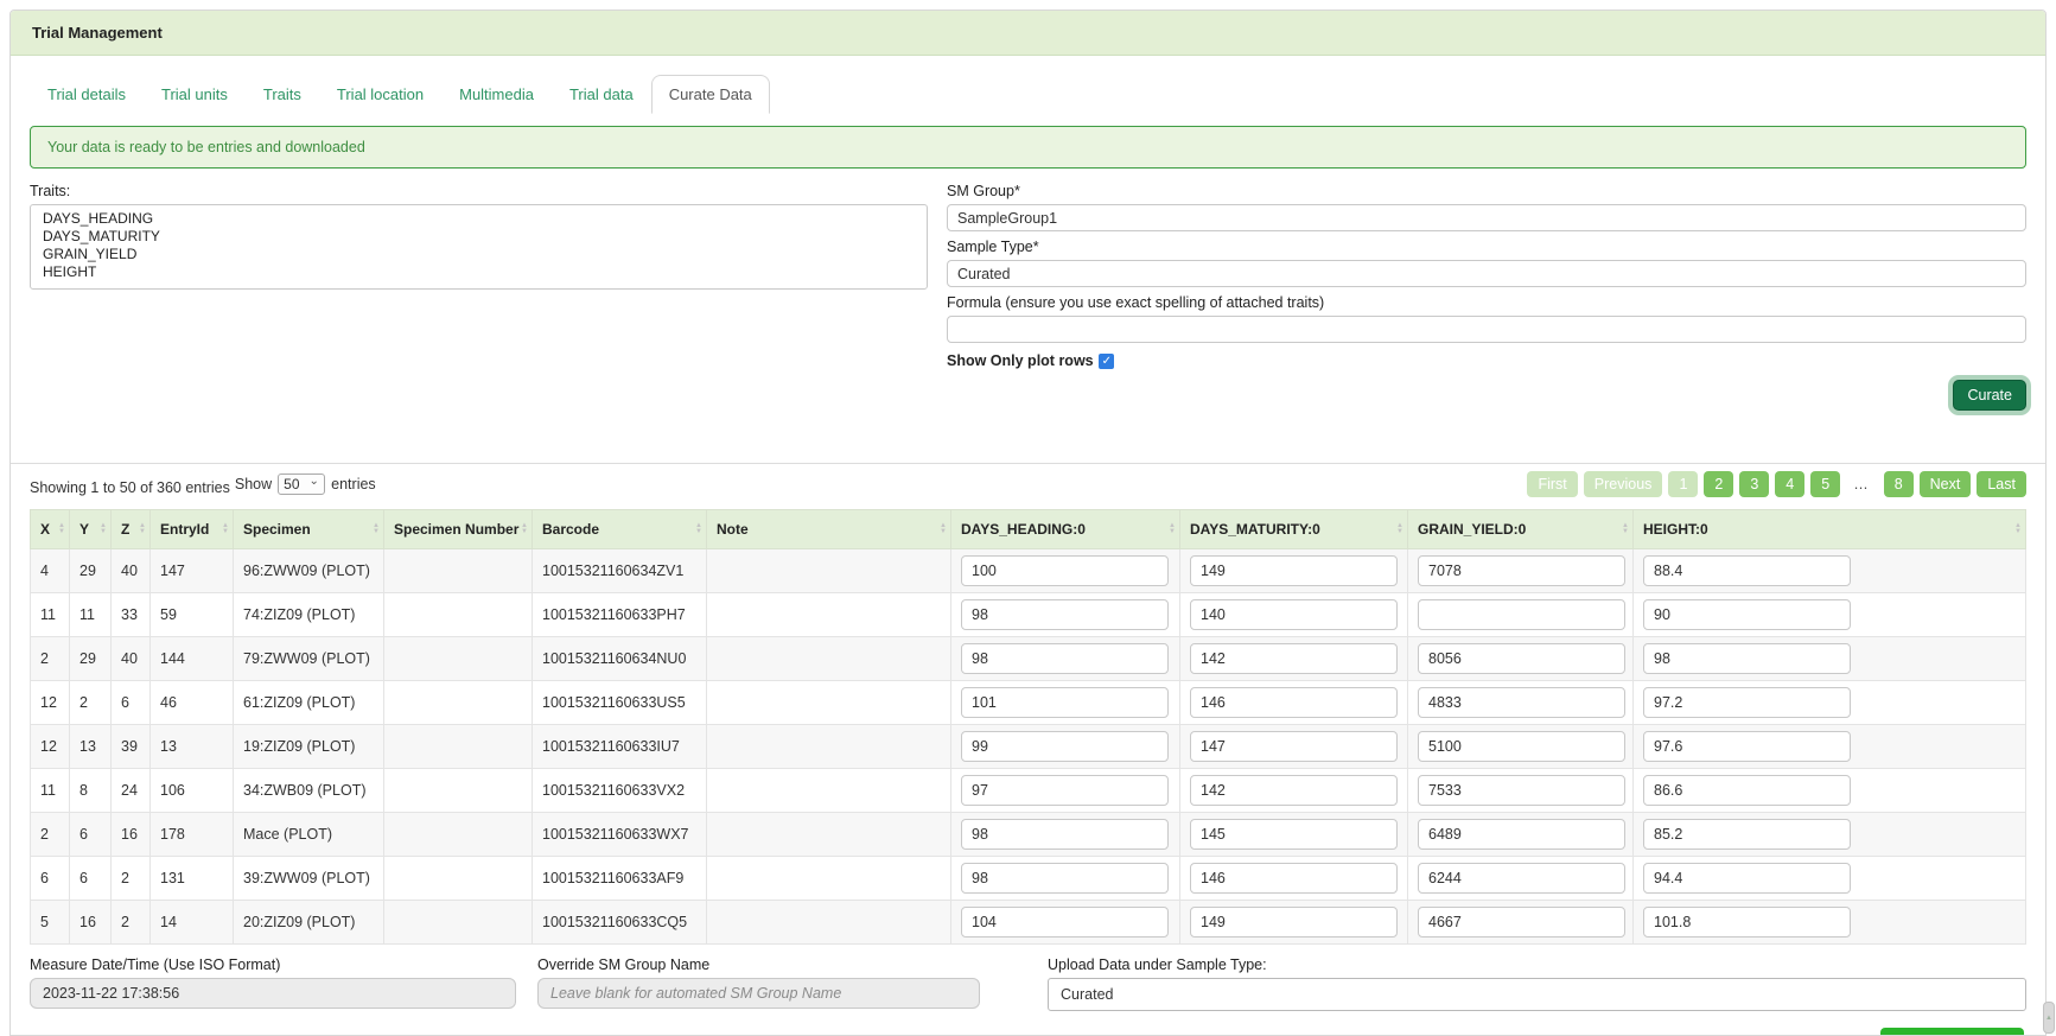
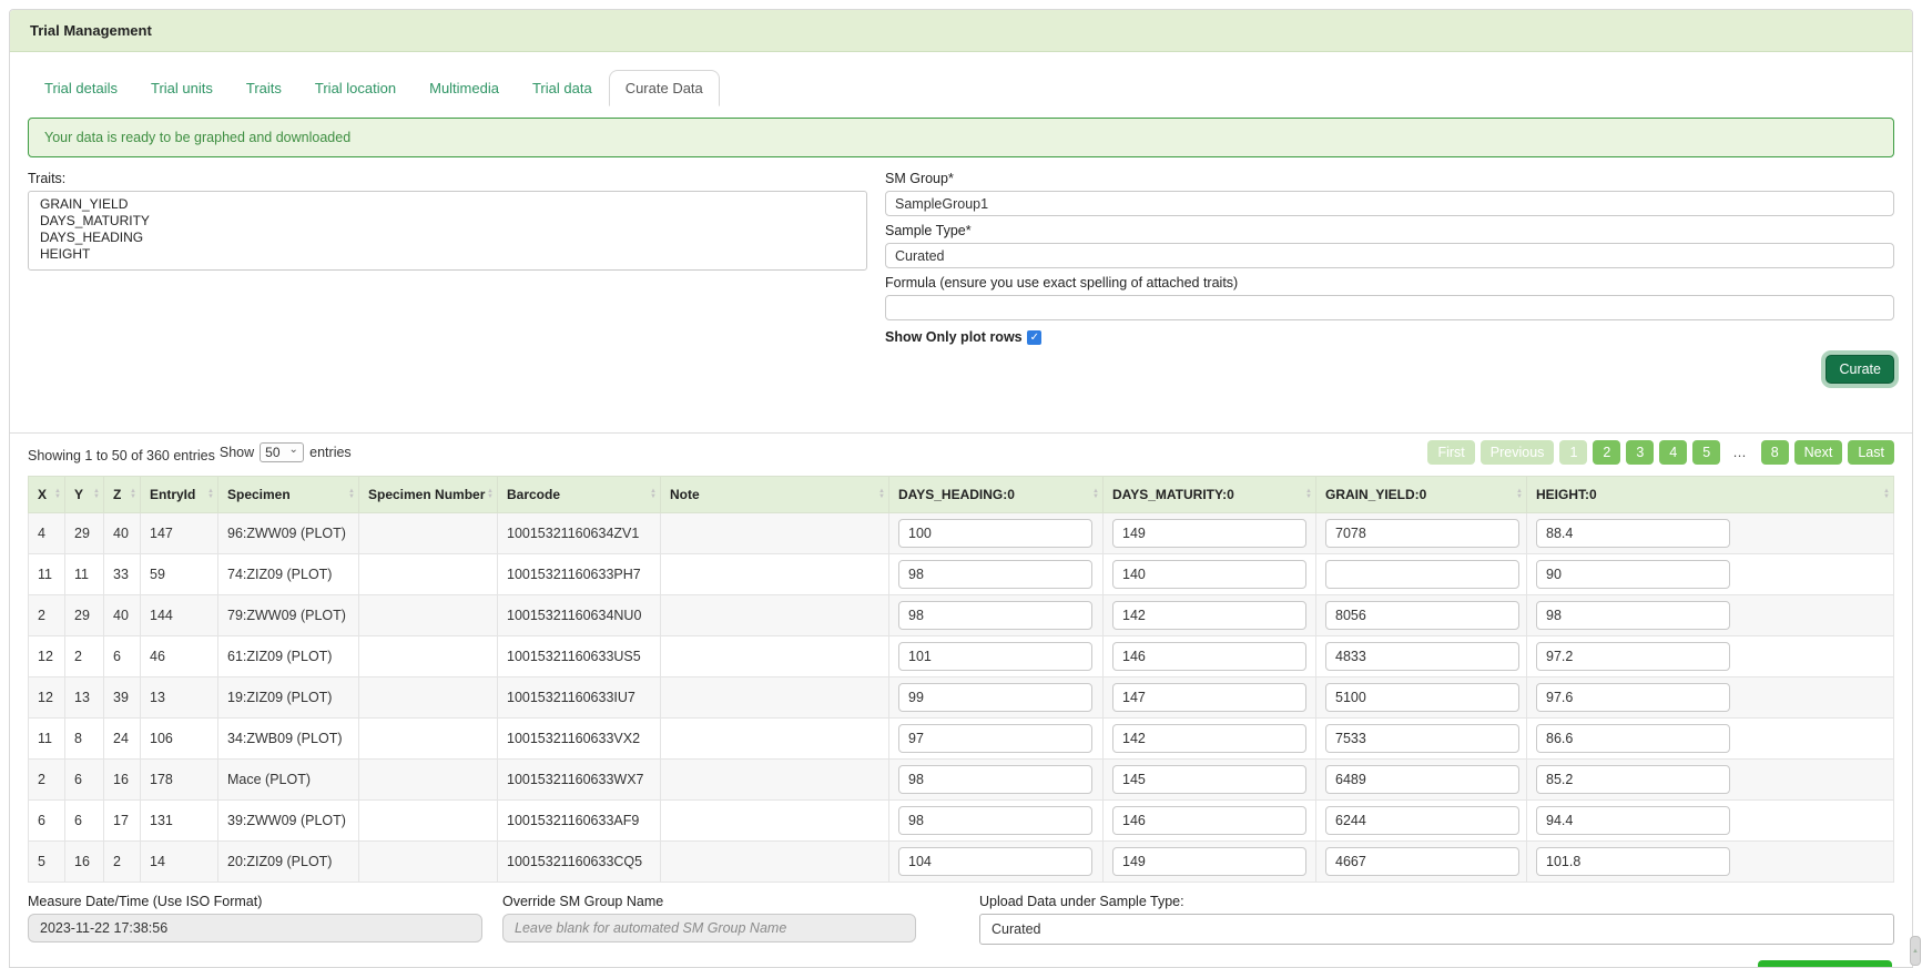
  Trial Management
  Trial details
  Trial units
  Traits
  Trial location
  Multimedia
  Trial data
  Curate Data
- Your data is ready to be entries and downloaded
+ Your data is ready to be graphed and downloaded
  Traits:
- DAYS_HEADING
+ GRAIN_YIELD
  DAYS_MATURITY
- GRAIN_YIELD
+ DAYS_HEADING
  HEIGHT
  SM Group*
  SampleGroup1
  Sample Type*
  Curated
  Formula (ensure you use exact spelling of attached traits)
  Show Only plot rows
  Curate
  Showing 1 to 50 of 360 entries
  Show
  50
  ⌄
  entries
  First
  Previous
  1
  2
  3
  4
  5
  …
  8
  Next
  Last
  X	Y	Z	EntryId	Specimen	Specimen Number	Barcode	Note	DAYS_HEADING:0	DAYS_MATURITY:0	GRAIN_YIELD:0	HEIGHT:0
  4	29	40	147	96:ZWW09 (PLOT)		10015321160634ZV1		100	149	7078	88.4
  11	11	33	59	74:ZIZ09 (PLOT)		10015321160633PH7		98	140		90
  2	29	40	144	79:ZWW09 (PLOT)		10015321160634NU0		98	142	8056	98
  12	2	6	46	61:ZIZ09 (PLOT)		10015321160633US5		101	146	4833	97.2
  12	13	39	13	19:ZIZ09 (PLOT)		10015321160633IU7		99	147	5100	97.6
  11	8	24	106	34:ZWB09 (PLOT)		10015321160633VX2		97	142	7533	86.6
  2	6	16	178	Mace (PLOT)		10015321160633WX7		98	145	6489	85.2
- 6	6	2	131	39:ZWW09 (PLOT)		10015321160633AF9		98	146	6244	94.4
+ 6	6	17	131	39:ZWW09 (PLOT)		10015321160633AF9		98	146	6244	94.4
  5	16	2	14	20:ZIZ09 (PLOT)		10015321160633CQ5		104	149	4667	101.8
  Measure Date/Time (Use ISO Format)
  2023-11-22 17:38:56
  Override SM Group Name
  Leave blank for automated SM Group Name
  Upload Data under Sample Type:
  Curated
